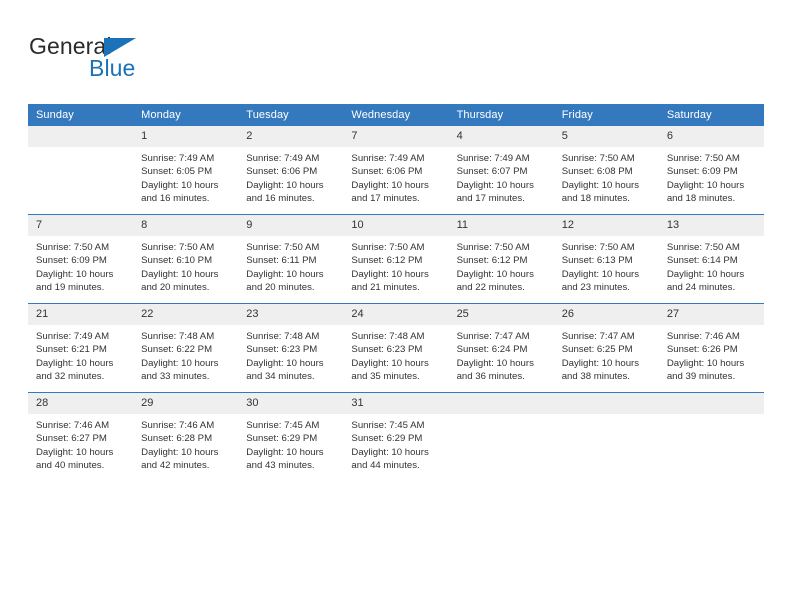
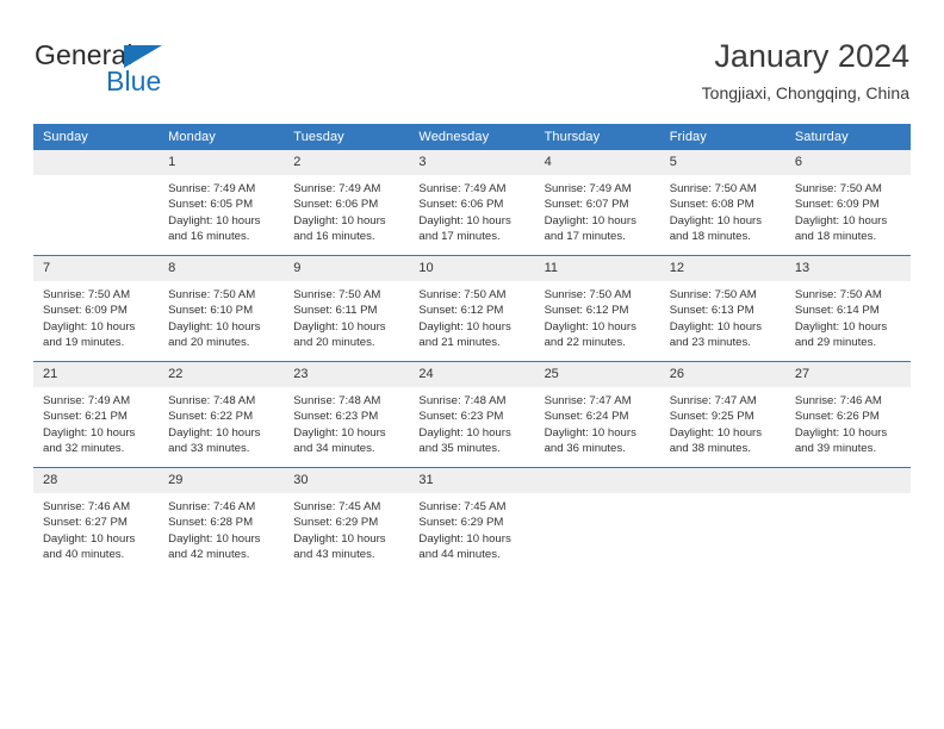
  General
  Blue
+ January 2024
+ Tongjiaxi, Chongqing, China
  Sunday	Monday	Tuesday	Wednesday	Thursday	Friday	Saturday
- 	1Sunrise: 7:49 AMSunset: 6:05 PMDaylight: 10 hoursand 16 minutes.	2Sunrise: 7:49 AMSunset: 6:06 PMDaylight: 10 hoursand 16 minutes.	7Sunrise: 7:49 AMSunset: 6:06 PMDaylight: 10 hoursand 17 minutes.	4Sunrise: 7:49 AMSunset: 6:07 PMDaylight: 10 hoursand 17 minutes.	5Sunrise: 7:50 AMSunset: 6:08 PMDaylight: 10 hoursand 18 minutes.	6Sunrise: 7:50 AMSunset: 6:09 PMDaylight: 10 hoursand 18 minutes.
+ 	1Sunrise: 7:49 AMSunset: 6:05 PMDaylight: 10 hoursand 16 minutes.	2Sunrise: 7:49 AMSunset: 6:06 PMDaylight: 10 hoursand 16 minutes.	3Sunrise: 7:49 AMSunset: 6:06 PMDaylight: 10 hoursand 17 minutes.	4Sunrise: 7:49 AMSunset: 6:07 PMDaylight: 10 hoursand 17 minutes.	5Sunrise: 7:50 AMSunset: 6:08 PMDaylight: 10 hoursand 18 minutes.	6Sunrise: 7:50 AMSunset: 6:09 PMDaylight: 10 hoursand 18 minutes.
- 7Sunrise: 7:50 AMSunset: 6:09 PMDaylight: 10 hoursand 19 minutes.	8Sunrise: 7:50 AMSunset: 6:10 PMDaylight: 10 hoursand 20 minutes.	9Sunrise: 7:50 AMSunset: 6:11 PMDaylight: 10 hoursand 20 minutes.	10Sunrise: 7:50 AMSunset: 6:12 PMDaylight: 10 hoursand 21 minutes.	11Sunrise: 7:50 AMSunset: 6:12 PMDaylight: 10 hoursand 22 minutes.	12Sunrise: 7:50 AMSunset: 6:13 PMDaylight: 10 hoursand 23 minutes.	13Sunrise: 7:50 AMSunset: 6:14 PMDaylight: 10 hoursand 24 minutes.
+ 7Sunrise: 7:50 AMSunset: 6:09 PMDaylight: 10 hoursand 19 minutes.	8Sunrise: 7:50 AMSunset: 6:10 PMDaylight: 10 hoursand 20 minutes.	9Sunrise: 7:50 AMSunset: 6:11 PMDaylight: 10 hoursand 20 minutes.	10Sunrise: 7:50 AMSunset: 6:12 PMDaylight: 10 hoursand 21 minutes.	11Sunrise: 7:50 AMSunset: 6:12 PMDaylight: 10 hoursand 22 minutes.	12Sunrise: 7:50 AMSunset: 6:13 PMDaylight: 10 hoursand 23 minutes.	13Sunrise: 7:50 AMSunset: 6:14 PMDaylight: 10 hoursand 29 minutes.
- 21Sunrise: 7:49 AMSunset: 6:21 PMDaylight: 10 hoursand 32 minutes.	22Sunrise: 7:48 AMSunset: 6:22 PMDaylight: 10 hoursand 33 minutes.	23Sunrise: 7:48 AMSunset: 6:23 PMDaylight: 10 hoursand 34 minutes.	24Sunrise: 7:48 AMSunset: 6:23 PMDaylight: 10 hoursand 35 minutes.	25Sunrise: 7:47 AMSunset: 6:24 PMDaylight: 10 hoursand 36 minutes.	26Sunrise: 7:47 AMSunset: 6:25 PMDaylight: 10 hoursand 38 minutes.	27Sunrise: 7:46 AMSunset: 6:26 PMDaylight: 10 hoursand 39 minutes.
+ 21Sunrise: 7:49 AMSunset: 6:21 PMDaylight: 10 hoursand 32 minutes.	22Sunrise: 7:48 AMSunset: 6:22 PMDaylight: 10 hoursand 33 minutes.	23Sunrise: 7:48 AMSunset: 6:23 PMDaylight: 10 hoursand 34 minutes.	24Sunrise: 7:48 AMSunset: 6:23 PMDaylight: 10 hoursand 35 minutes.	25Sunrise: 7:47 AMSunset: 6:24 PMDaylight: 10 hoursand 36 minutes.	26Sunrise: 7:47 AMSunset: 9:25 PMDaylight: 10 hoursand 38 minutes.	27Sunrise: 7:46 AMSunset: 6:26 PMDaylight: 10 hoursand 39 minutes.
  28Sunrise: 7:46 AMSunset: 6:27 PMDaylight: 10 hoursand 40 minutes.	29Sunrise: 7:46 AMSunset: 6:28 PMDaylight: 10 hoursand 42 minutes.	30Sunrise: 7:45 AMSunset: 6:29 PMDaylight: 10 hoursand 43 minutes.	31Sunrise: 7:45 AMSunset: 6:29 PMDaylight: 10 hoursand 44 minutes.
